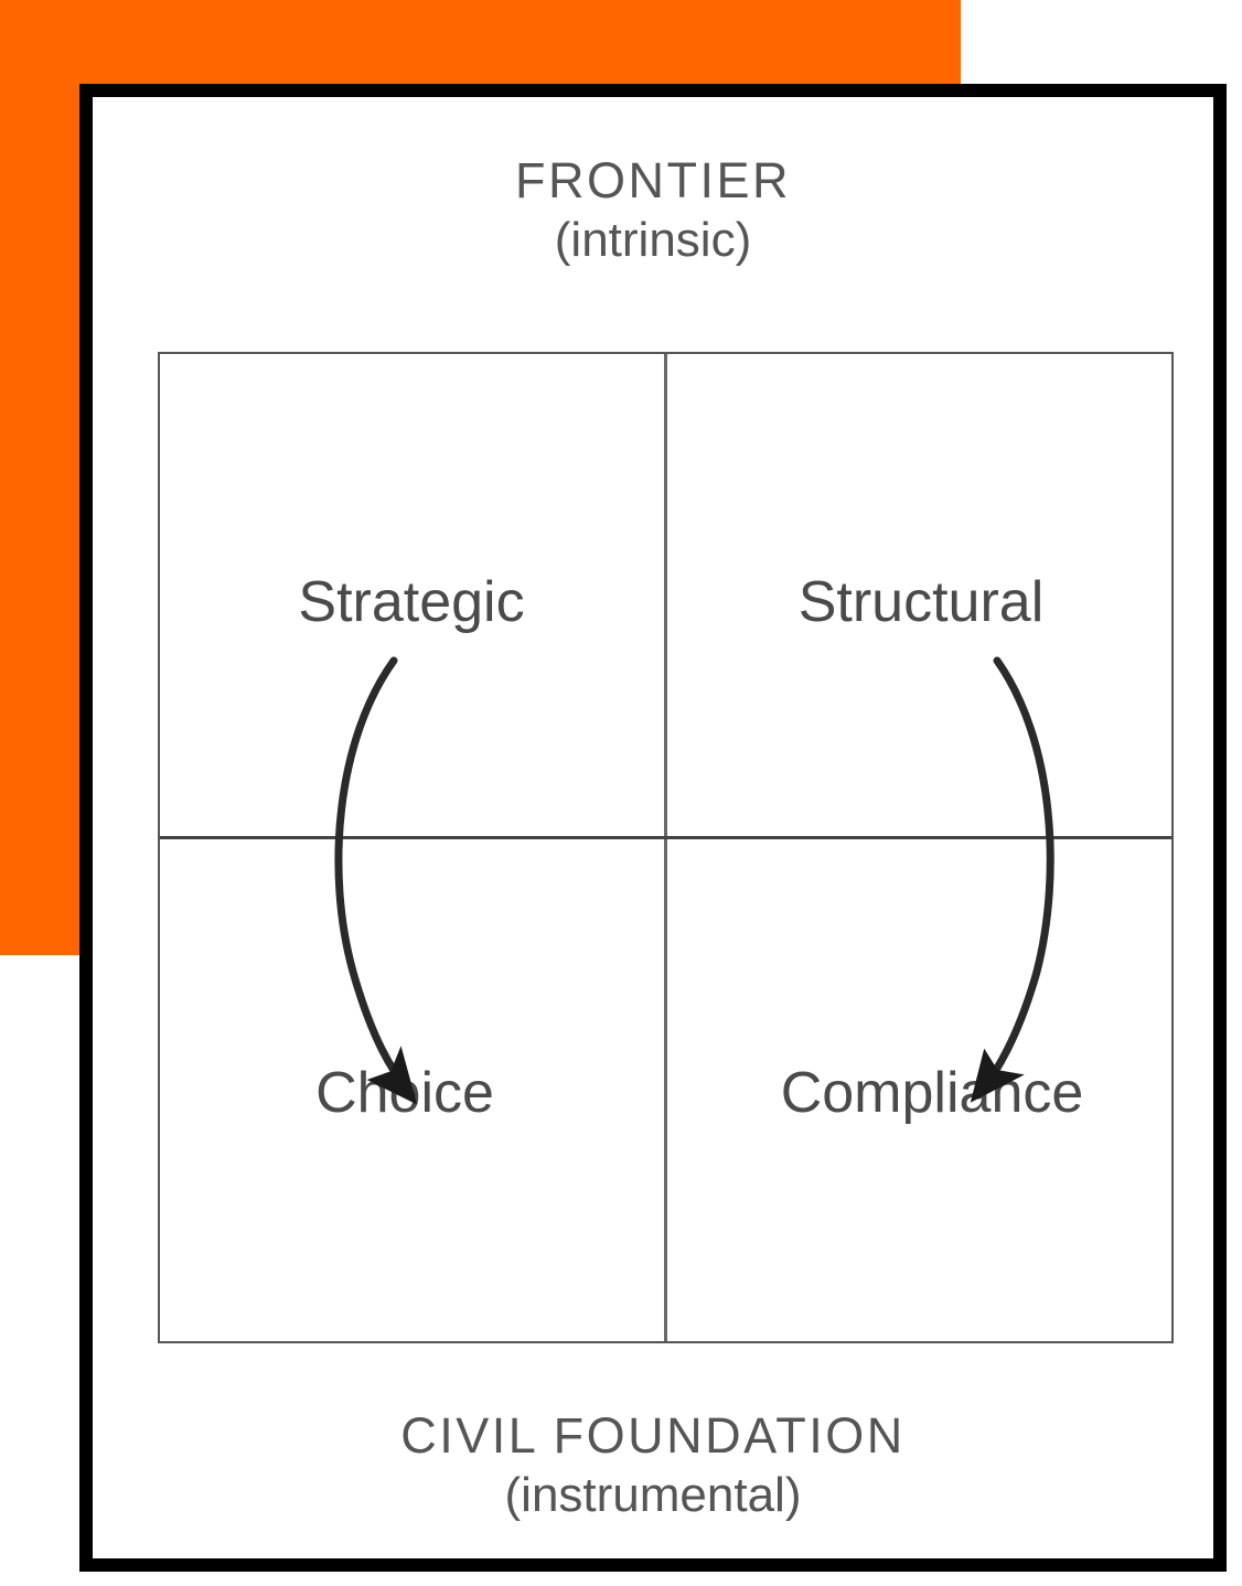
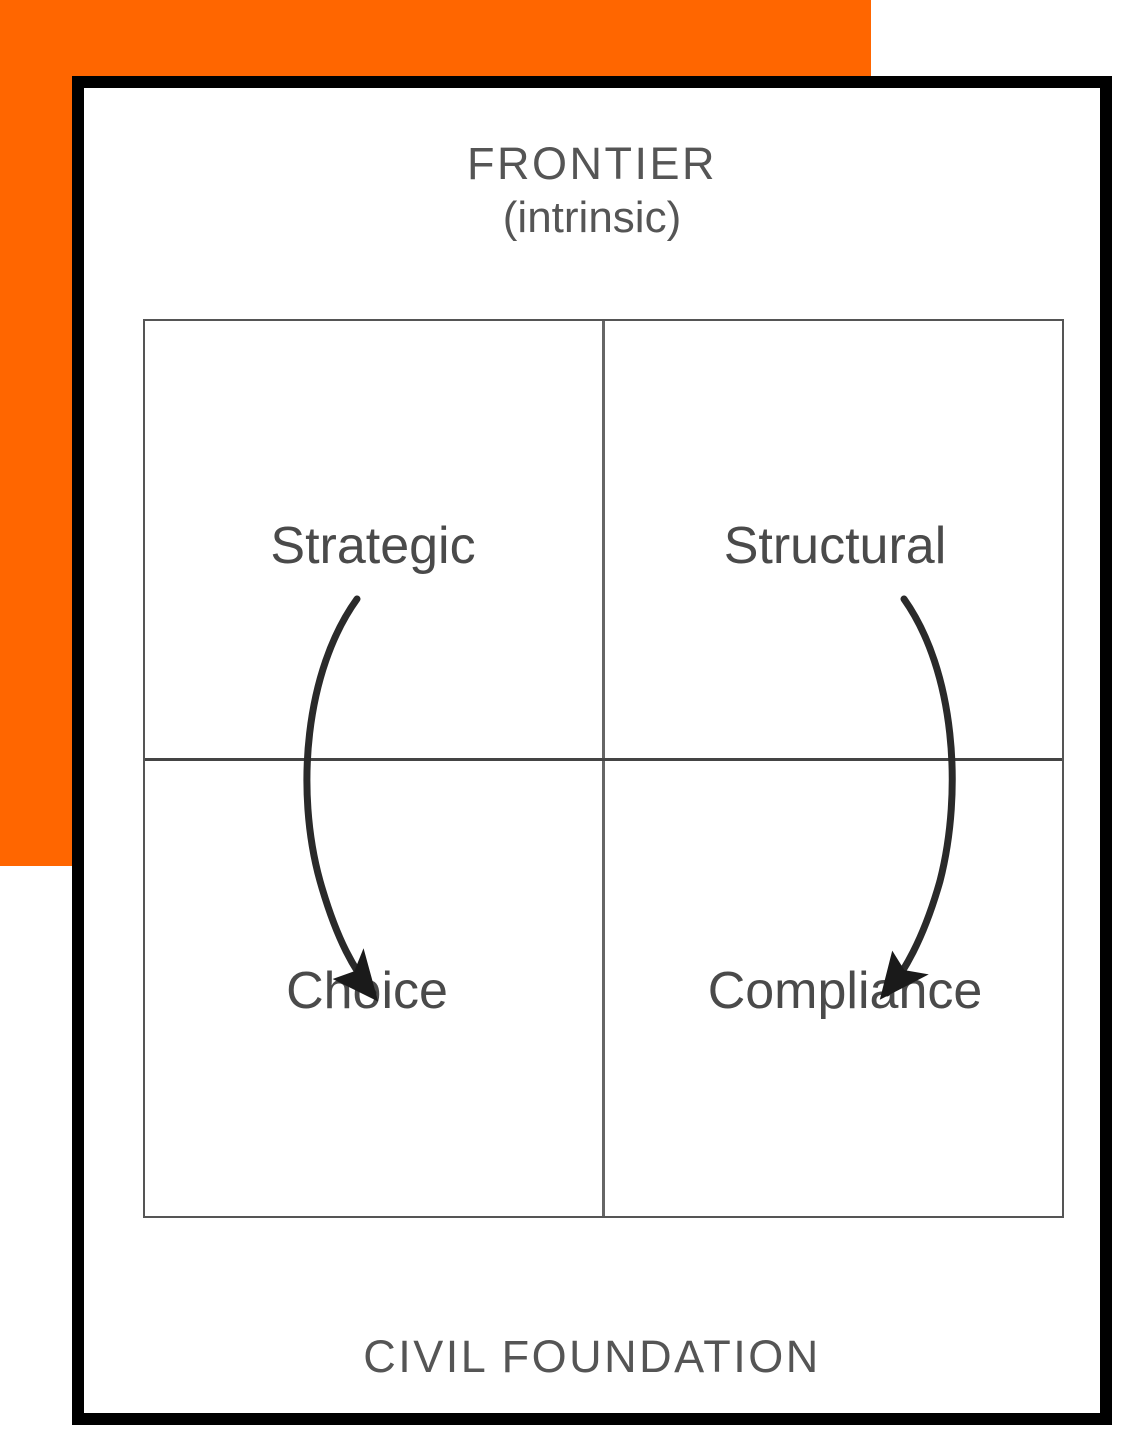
  FRONTIER
  (intrinsic)
  Strategic
  Structural
  Chice
  Compliance
  CIVIL FOUNDATION
- (instrumental)
